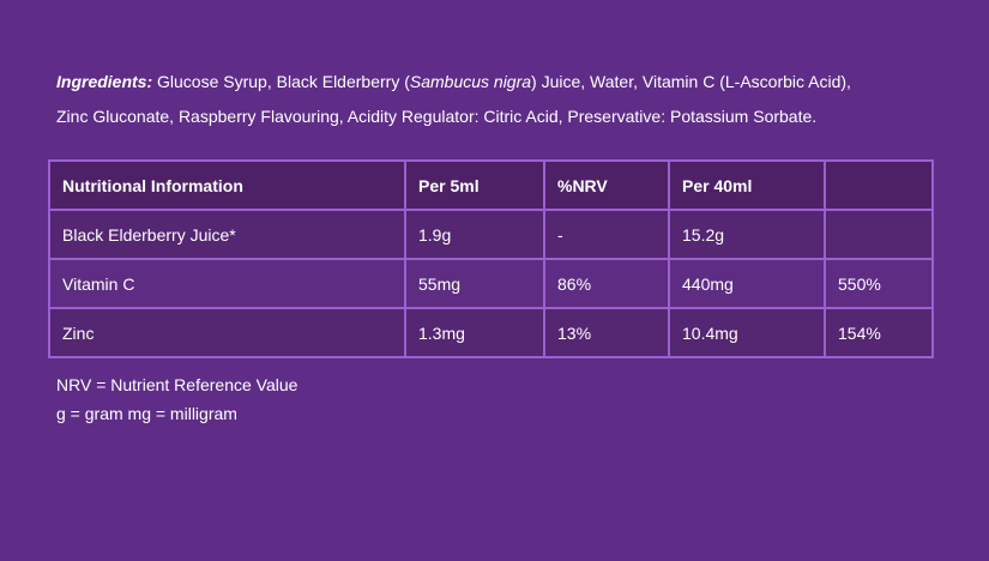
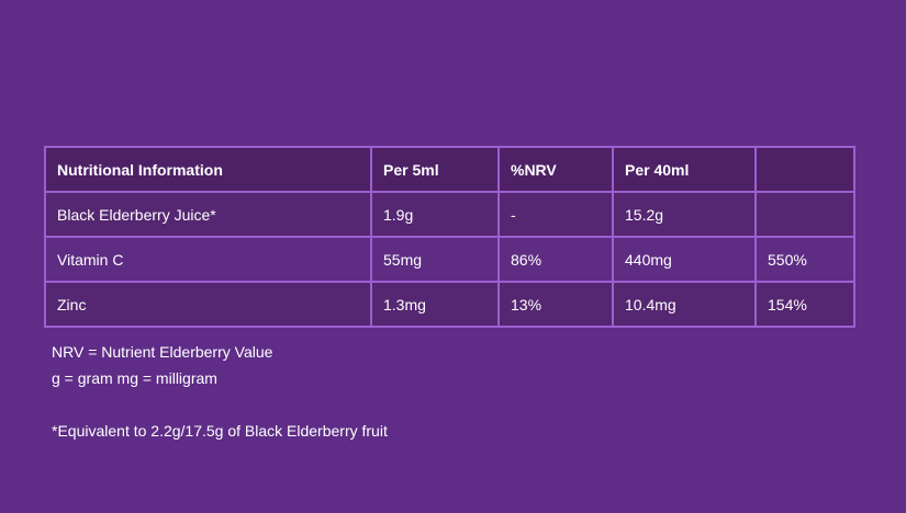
- Ingredients: Glucose Syrup, Black Elderberry (Sambucus nigra) Juice, Water, Vitamin C (L-Ascorbic Acid),
- Zinc Gluconate, Raspberry Flavouring, Acidity Regulator: Citric Acid, Preservative: Potassium Sorbate.
  Nutritional Information	Per 5ml	%NRV	Per 40ml
  Black Elderberry Juice*	1.9g	-	15.2g
  Vitamin C	55mg	86%	440mg	550%
  Zinc	1.3mg	13%	10.4mg	154%
- NRV = Nutrient Reference Value
+ NRV = Nutrient Elderberry Value
  g = gram mg = milligram
+ *Equivalent to 2.2g/17.5g of Black Elderberry fruit
